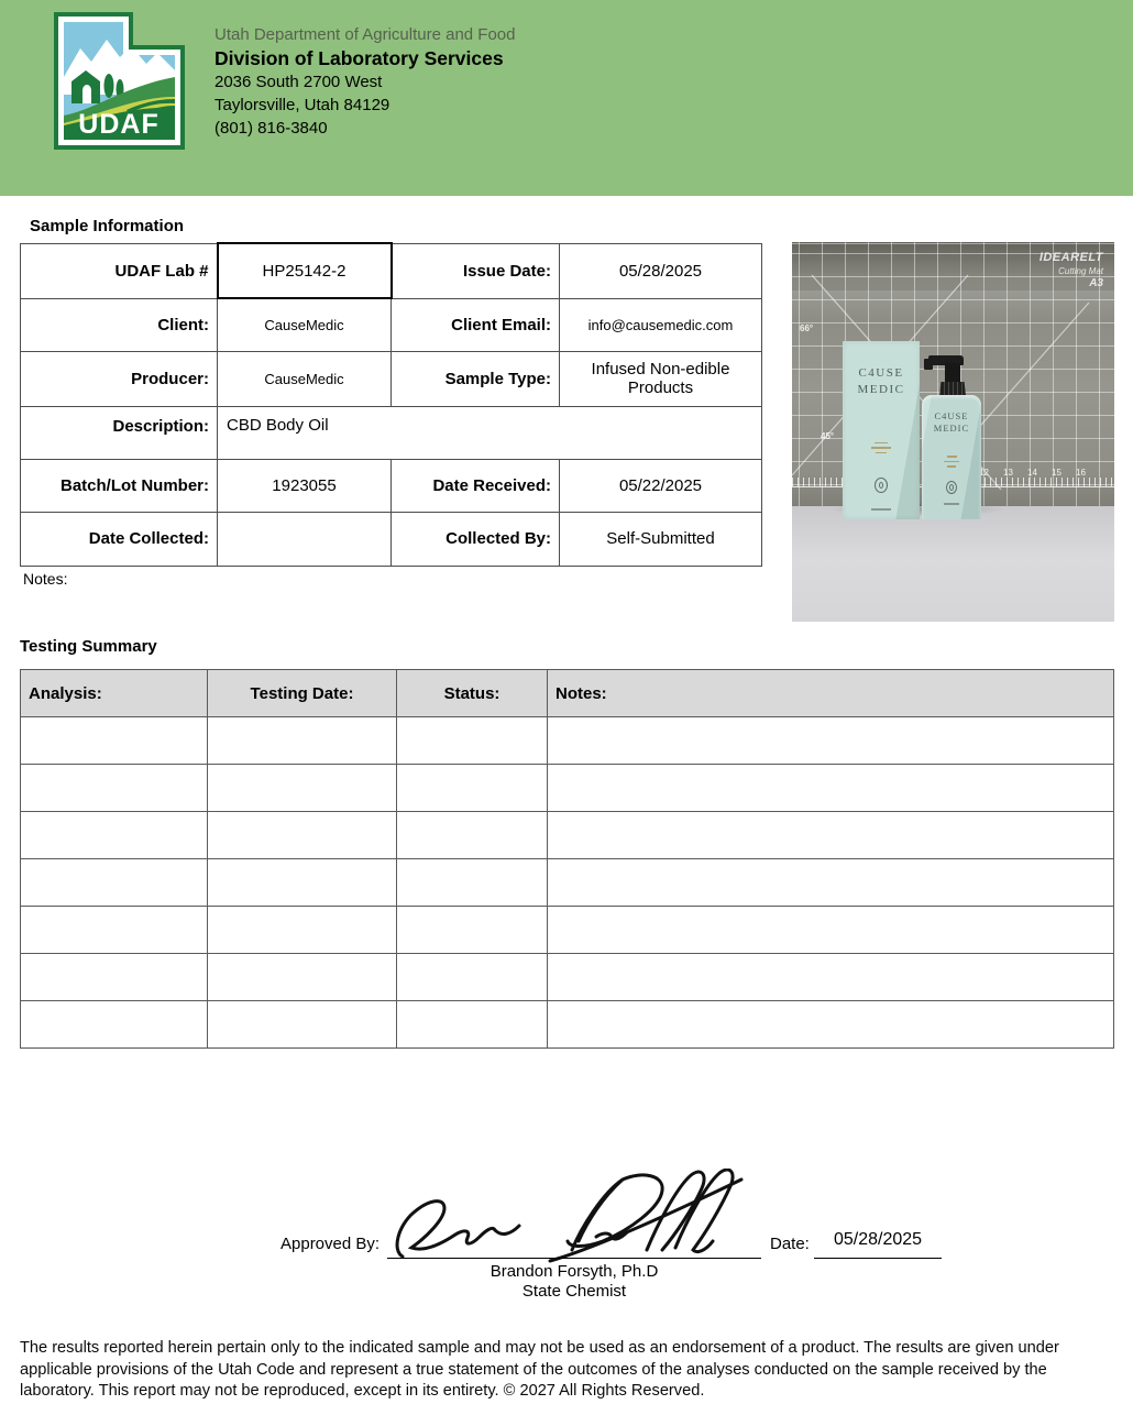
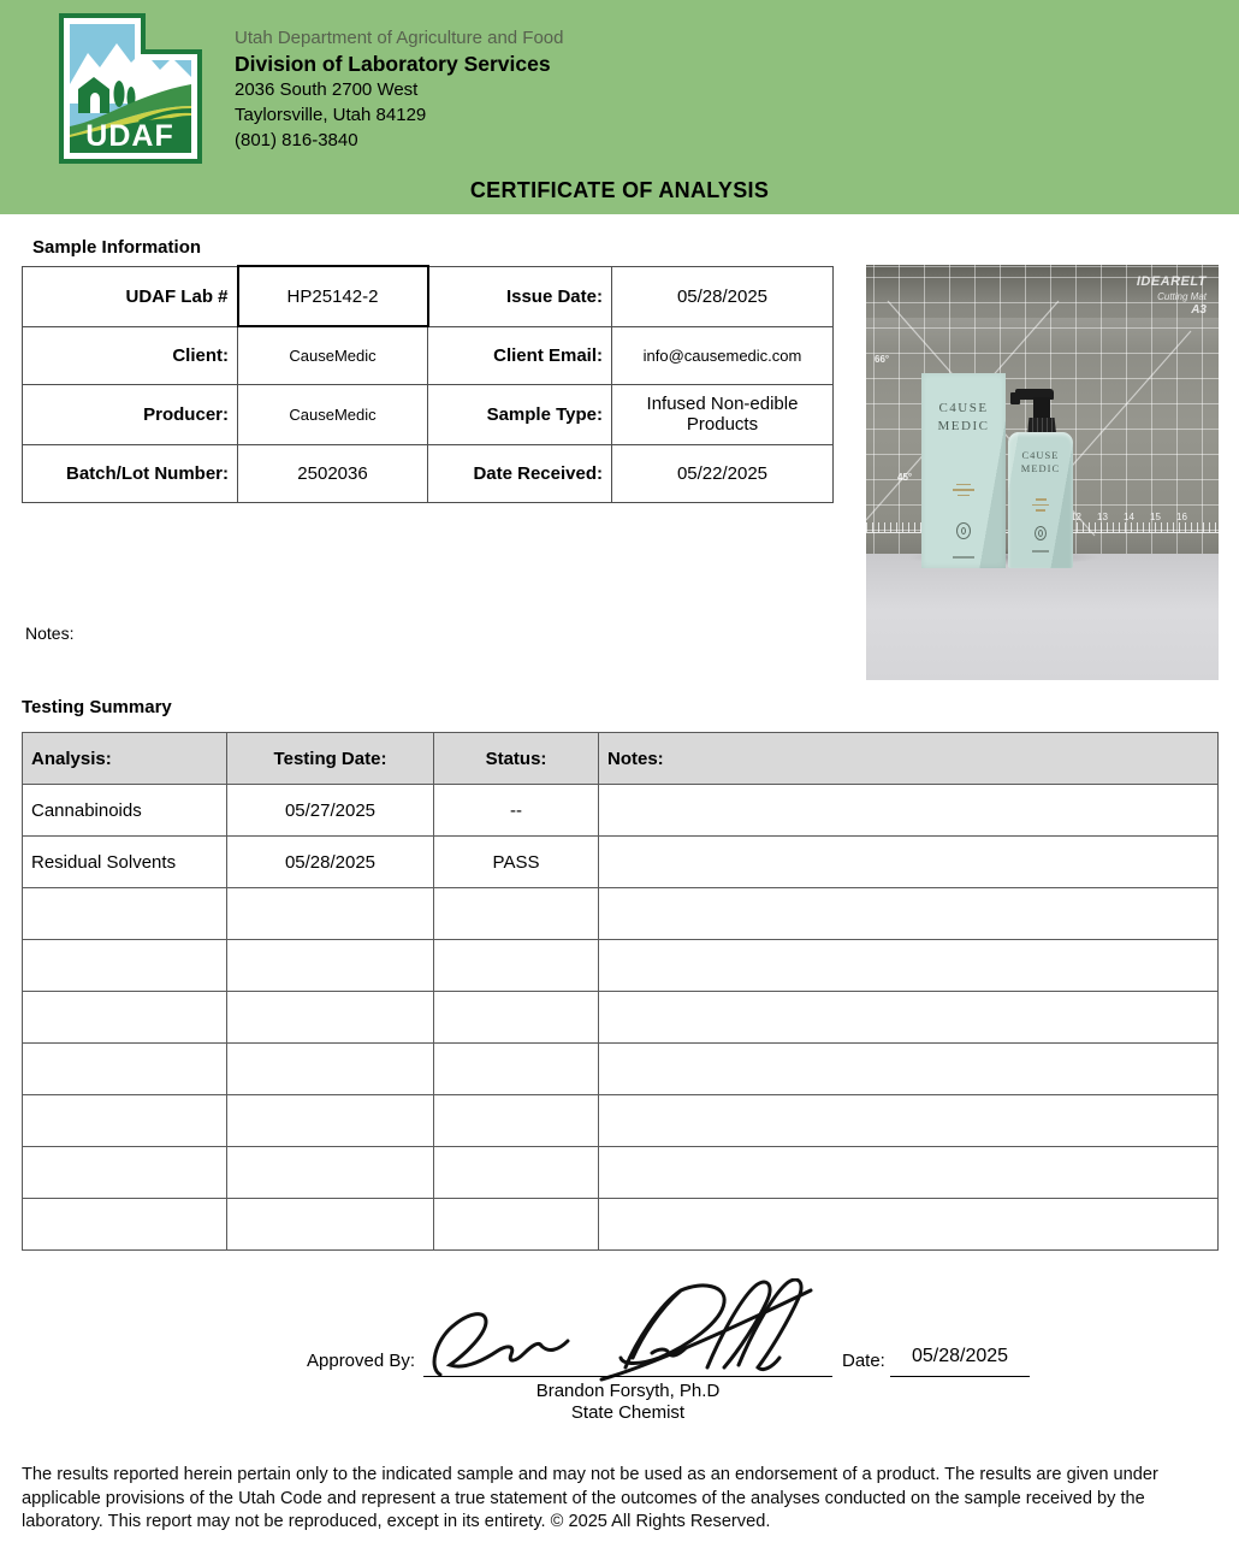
  UDAF
  Utah Department of Agriculture and Food
  Division of Laboratory Services
  2036 South 2700 West
  Taylorsville, Utah 84129
  (801) 816-3840
+ CERTIFICATE OF ANALYSIS
  Sample Information
  UDAF Lab #	HP25142-2	Issue Date:	05/28/2025
  Client:	CauseMedic	Client Email:	info@causemedic.com
  Producer:	CauseMedic	Sample Type:	Infused Non-edible Products
- Description:	CBD Body Oil
- Batch/Lot Number:	1923055	Date Received:	05/22/2025
+ Batch/Lot Number:	2502036	Date Received:	05/22/2025
- Date Collected:		Collected By:	Self-Submitted
  Notes:
  IDEARELT
  Cutting Mat
  A3
  66°
  45°
  12
  13
  14
  15
  16
  C4USE
  MEDIC
  C4USE
  MEDIC
  Testing Summary
  Analysis:	Testing Date:	Status:	Notes:
+ Cannabinoids	05/27/2025	--
+ Residual Solvents	05/28/2025	PASS
  Approved By:
  Date:
  05/28/2025
  Brandon Forsyth, Ph.D
  State Chemist
- The results reported herein pertain only to the indicated sample and may not be used as an endorsement of a product. The results are given under applicable provisions of the Utah Code and represent a true statement of the outcomes of the analyses conducted on the sample received by the laboratory. This report may not be reproduced, except in its entirety. © 2027 All Rights Reserved.
+ The results reported herein pertain only to the indicated sample and may not be used as an endorsement of a product. The results are given under applicable provisions of the Utah Code and represent a true statement of the outcomes of the analyses conducted on the sample received by the laboratory. This report may not be reproduced, except in its entirety. © 2025 All Rights Reserved.
